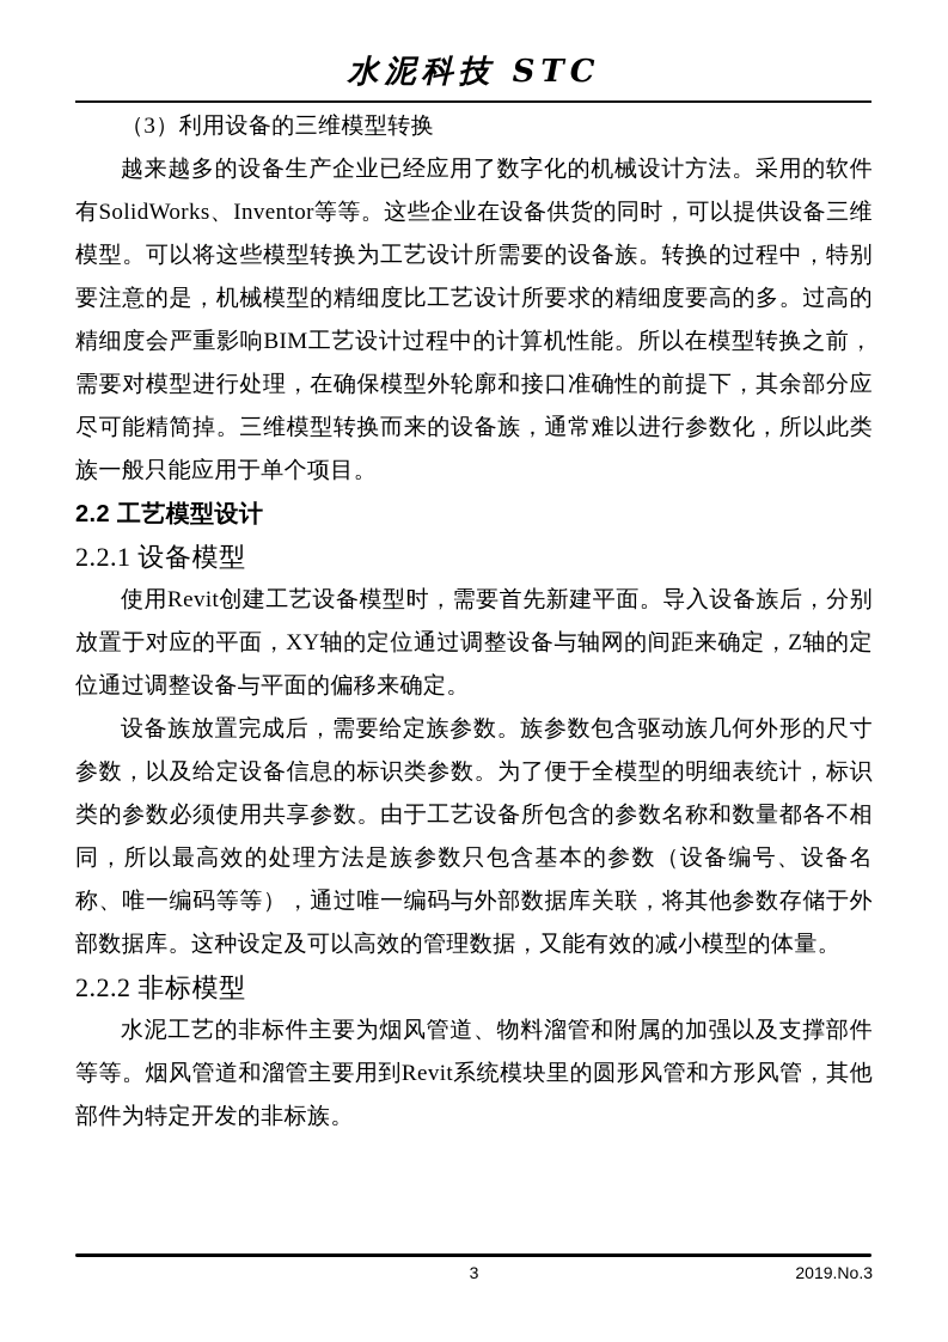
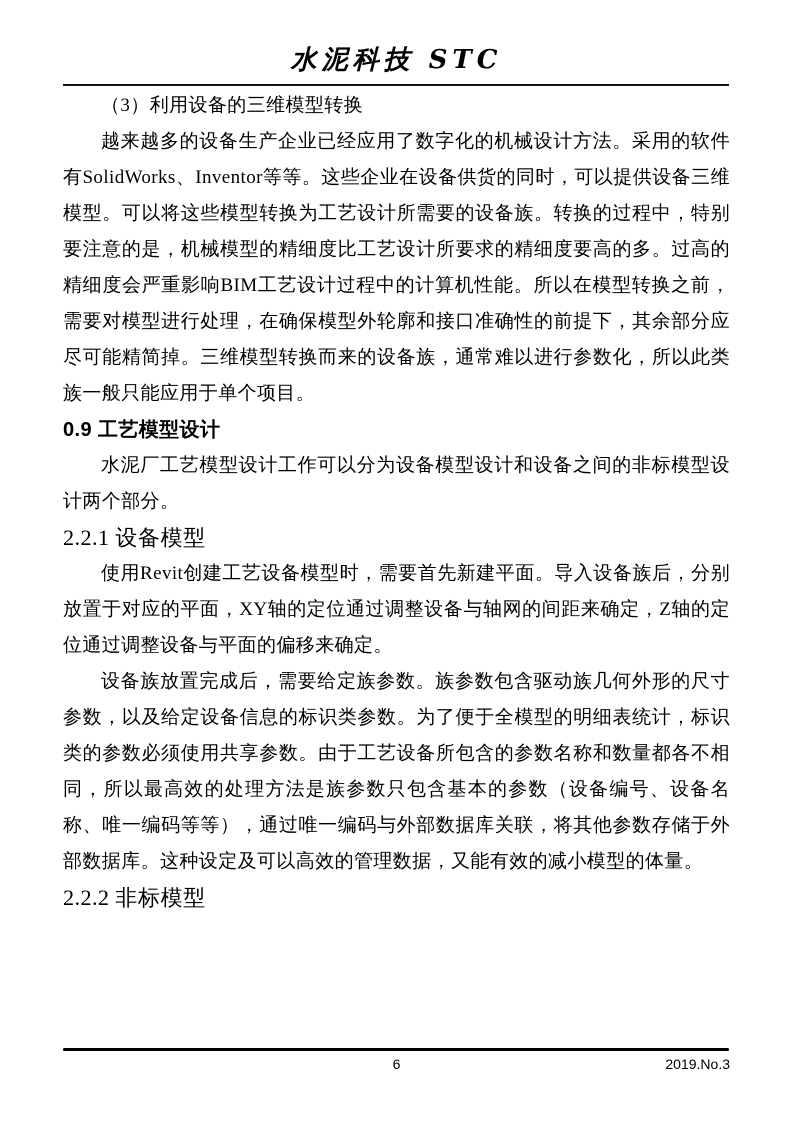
  水泥科技 STC
  （3）利用设备的三维模型转换
  越来越多的设备生产企业已经应用了数字化的机械设计方法。采用的软件有SolidWorks、Inventor等等。这些企业在设备供货的同时，可以提供设备三维模型。可以将这些模型转换为工艺设计所需要的设备族。转换的过程中，特别要注意的是，机械模型的精细度比工艺设计所要求的精细度要高的多。过高的精细度会严重影响BIM工艺设计过程中的计算机性能。所以在模型转换之前，需要对模型进行处理，在确保模型外轮廓和接口准确性的前提下，其余部分应尽可能精简掉。三维模型转换而来的设备族，通常难以进行参数化，所以此类族一般只能应用于单个项目。
- 2.2 工艺模型设计
+ 0.9 工艺模型设计
+ 水泥厂工艺模型设计工作可以分为设备模型设计和设备之间的非标模型设计两个部分。
  2.2.1 设备模型
  使用Revit创建工艺设备模型时，需要首先新建平面。导入设备族后，分别放置于对应的平面，XY轴的定位通过调整设备与轴网的间距来确定，Z轴的定位通过调整设备与平面的偏移来确定。
  设备族放置完成后，需要给定族参数。族参数包含驱动族几何外形的尺寸参数，以及给定设备信息的标识类参数。为了便于全模型的明细表统计，标识类的参数必须使用共享参数。由于工艺设备所包含的参数名称和数量都各不相同，所以最高效的处理方法是族参数只包含基本的参数（设备编号、设备名称、唯一编码等等），通过唯一编码与外部数据库关联，将其他参数存储于外部数据库。这种设定及可以高效的管理数据，又能有效的减小模型的体量。
  2.2.2 非标模型
- 水泥工艺的非标件主要为烟风管道、物料溜管和附属的加强以及支撑部件等等。烟风管道和溜管主要用到Revit系统模块里的圆形风管和方形风管，其他部件为特定开发的非标族。
- 3
+ 6
  2019.No.3
